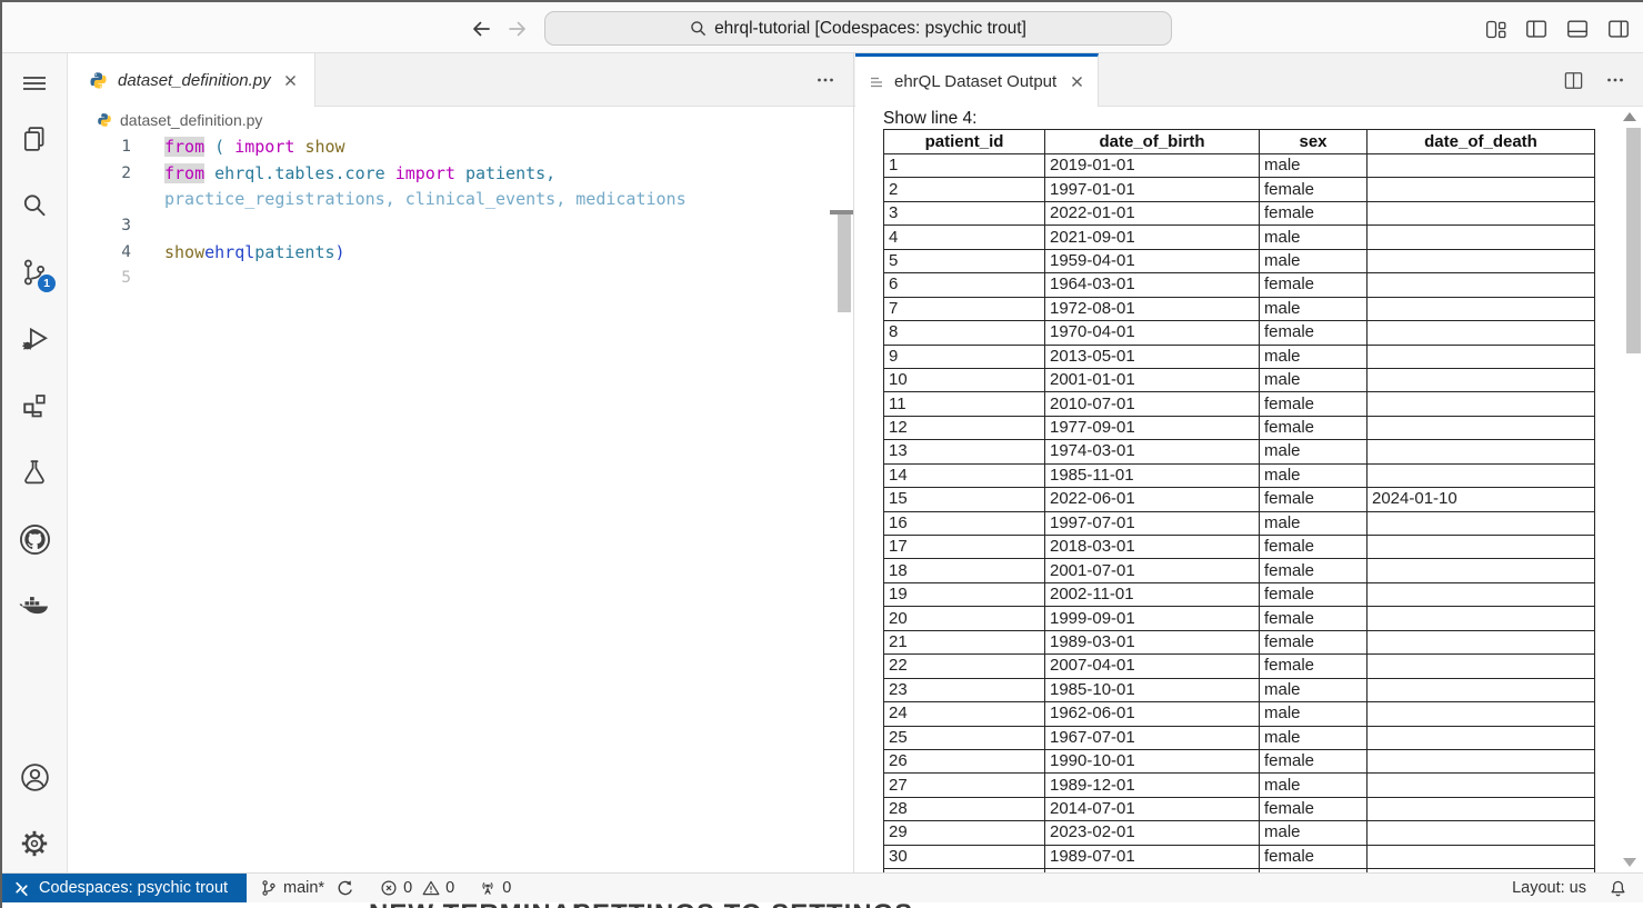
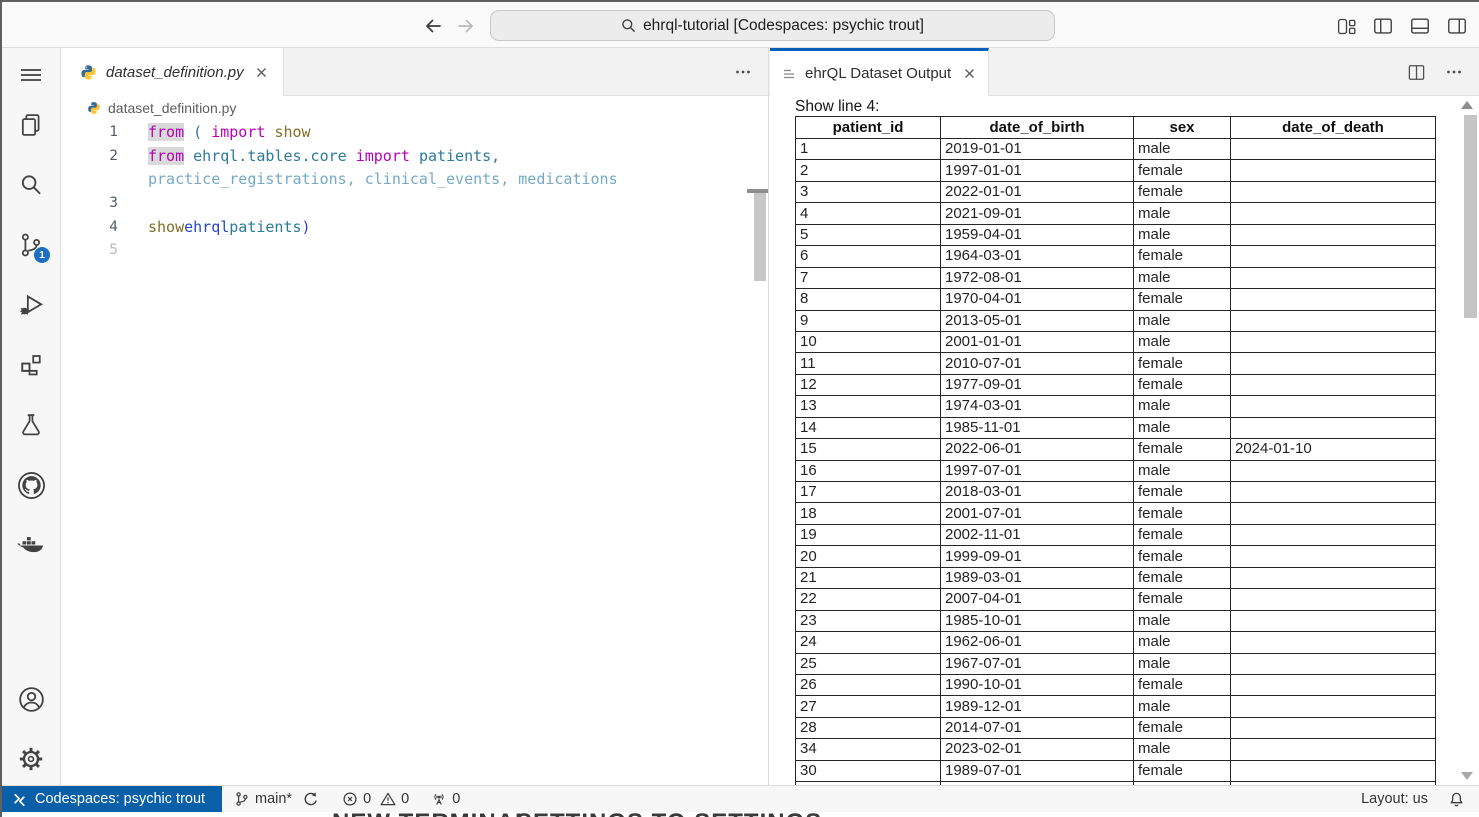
  ehrql-tutorial [Codespaces: psychic trout]
  1
  dataset_definition.py
  dataset_definition.py
  1
  from ( import show
  2
  from ehrql.tables.core import patients,
  practice_registrations, clinical_events, medications
  3
  4
  showehrqlpatients)
  5
  ehrQL Dataset Output
  Show line 4:
  patient_id	date_of_birth	sex	date_of_death
  1	2019-01-01	male
  2	1997-01-01	female
  3	2022-01-01	female
  4	2021-09-01	male
  5	1959-04-01	male
  6	1964-03-01	female
  7	1972-08-01	male
  8	1970-04-01	female
  9	2013-05-01	male
  10	2001-01-01	male
  11	2010-07-01	female
  12	1977-09-01	female
  13	1974-03-01	male
  14	1985-11-01	male
  15	2022-06-01	female	2024-01-10
  16	1997-07-01	male
  17	2018-03-01	female
  18	2001-07-01	female
  19	2002-11-01	female
  20	1999-09-01	female
  21	1989-03-01	female
  22	2007-04-01	female
  23	1985-10-01	male
  24	1962-06-01	male
  25	1967-07-01	male
  26	1990-10-01	female
  27	1989-12-01	male
  28	2014-07-01	female
- 29	2023-02-01	male
+ 34	2023-02-01	male
  30	1989-07-01	female
  Codespaces: psychic trout
  main*
  0
  0
  0
  Layout: us
